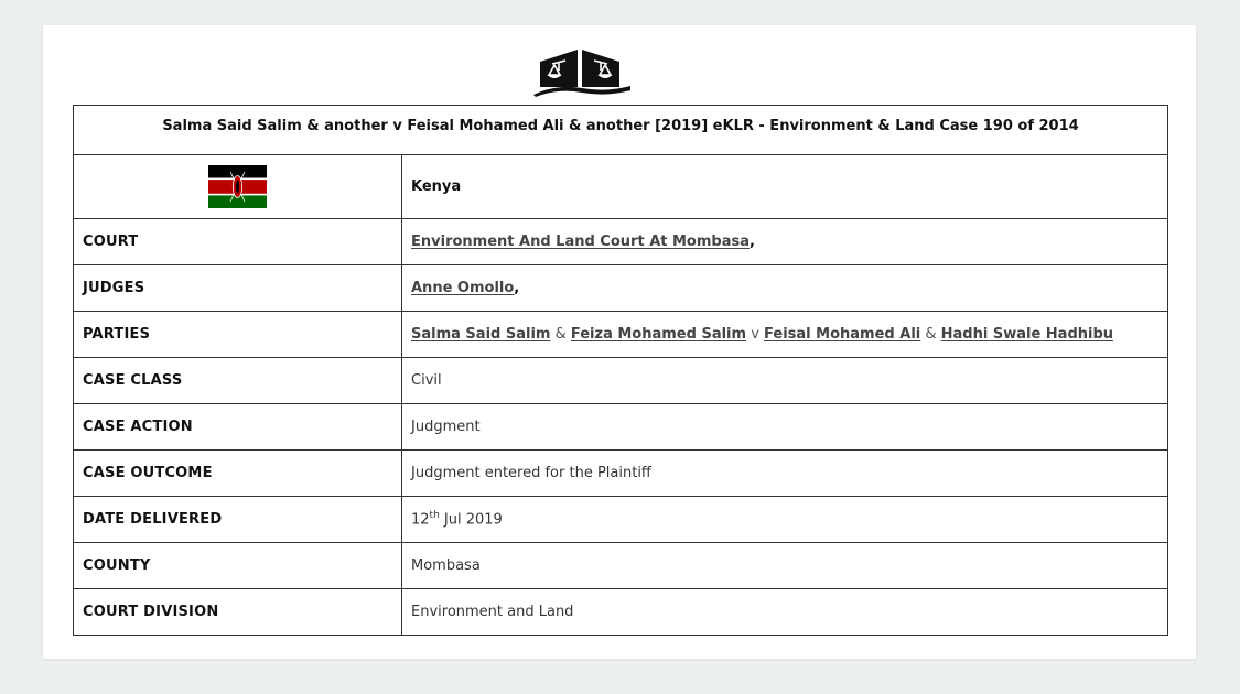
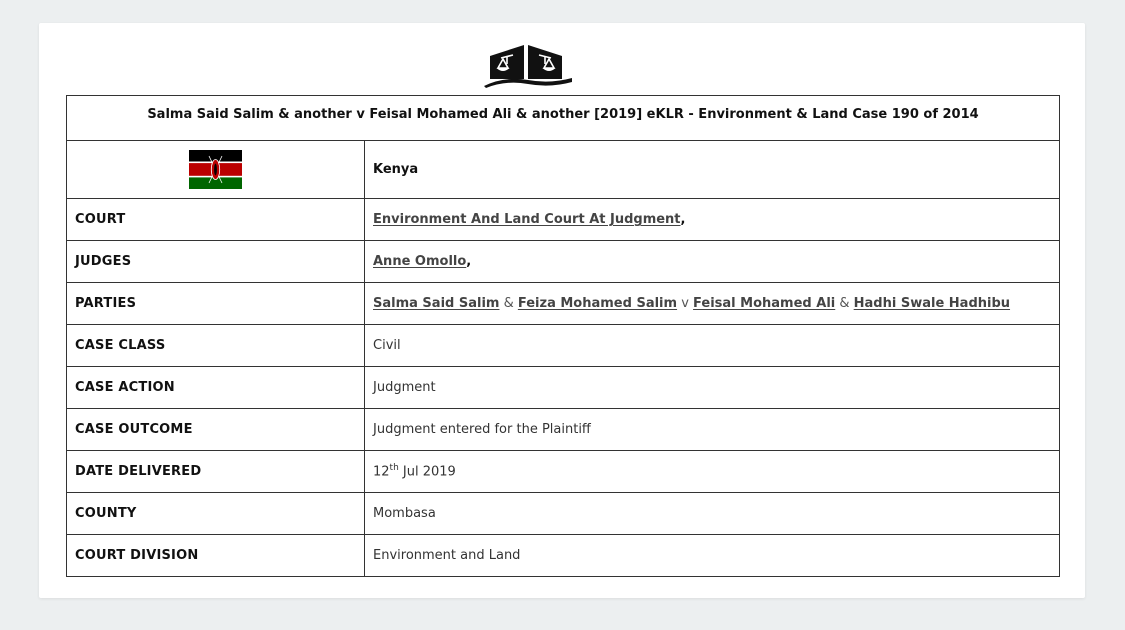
  Salma Said Salim & another v Feisal Mohamed Ali & another [2019] eKLR - Environment & Land Case 190 of 2014
  	Kenya
- COURT	Environment And Land Court At Mombasa,
+ COURT	Environment And Land Court At Judgment,
  JUDGES	Anne Omollo,
  PARTIES	Salma Said Salim & Feiza Mohamed Salim v Feisal Mohamed Ali & Hadhi Swale Hadhibu
  CASE CLASS	Civil
  CASE ACTION	Judgment
  CASE OUTCOME	Judgment entered for the Plaintiff
  DATE DELIVERED	12th Jul 2019
  COUNTY	Mombasa
  COURT DIVISION	Environment and Land
